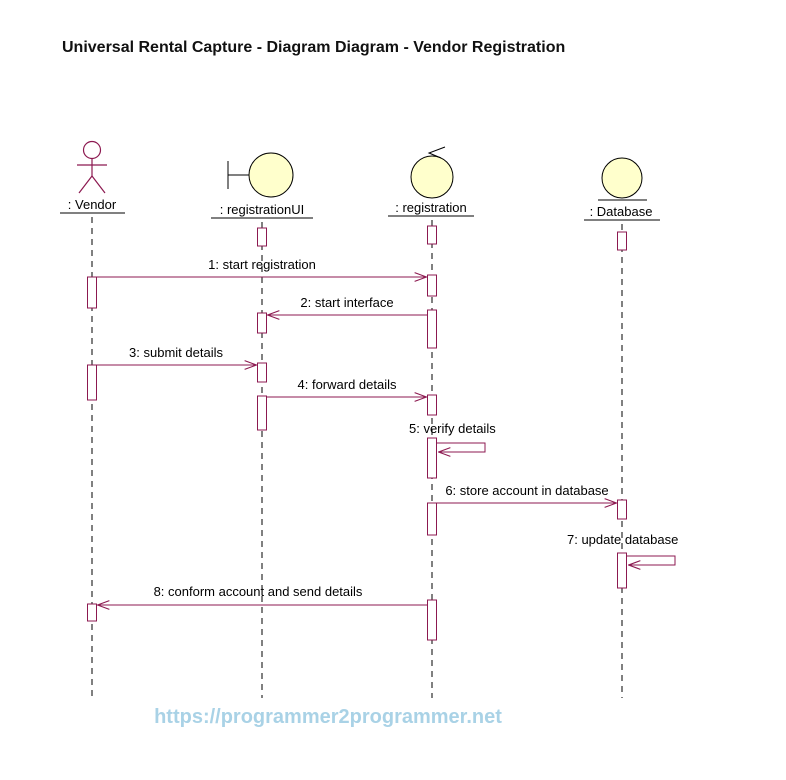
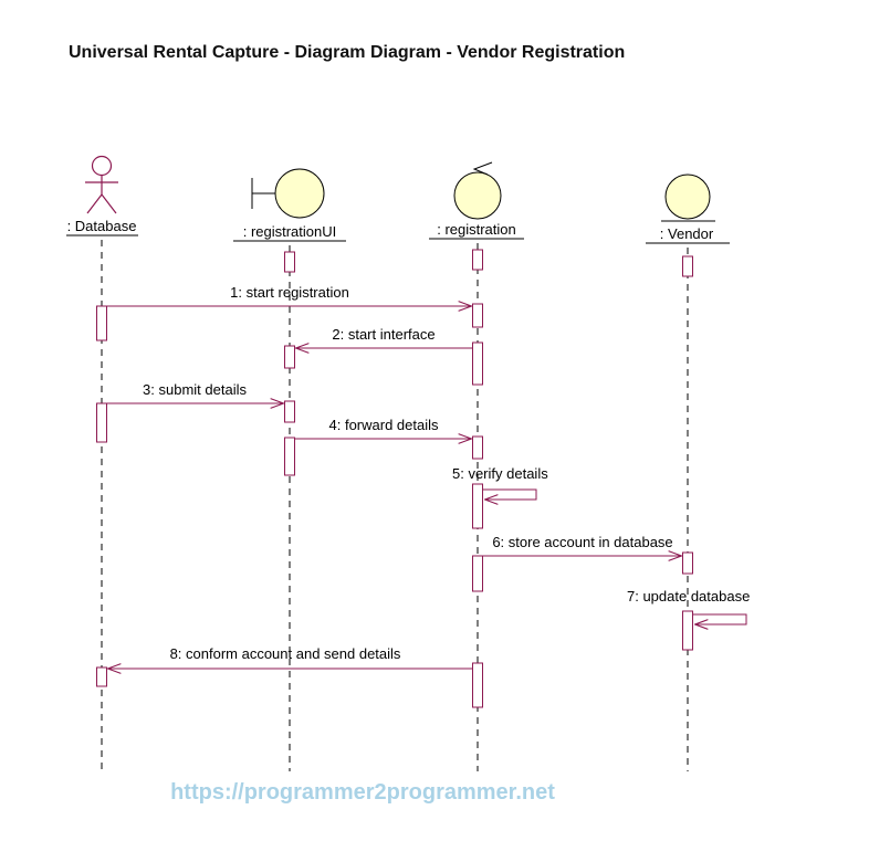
  Universal Rental Capture - Diagram Diagram - Vendor Registration
- : Vendor
+ : Database
  : registrationUI
  : registration
- : Database
+ : Vendor
  1: start registration
  2: start interface
  3: submit details
  4: forward details
  5: verify details
  6: store account in database
  7: update database
  8: conform account and send details
  https://programmer2programmer.net
